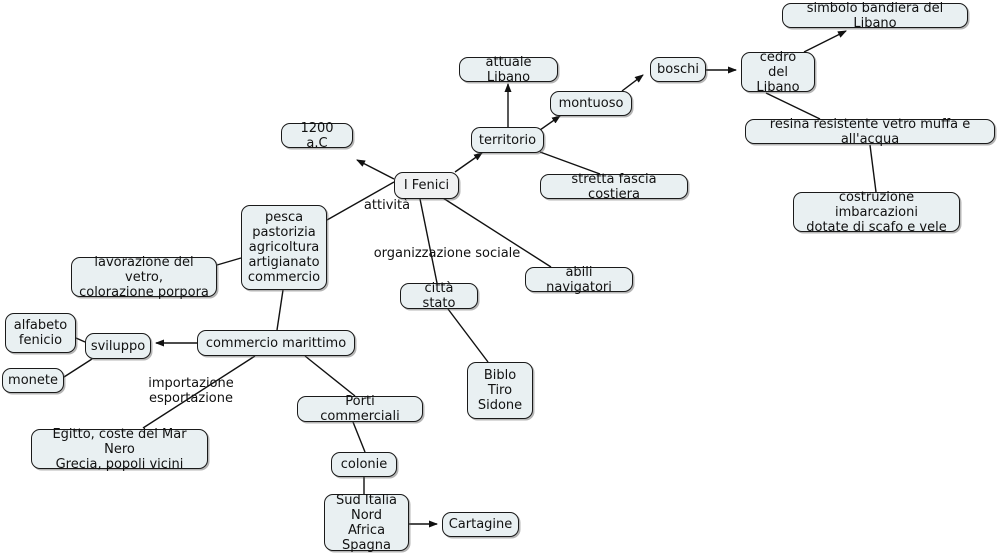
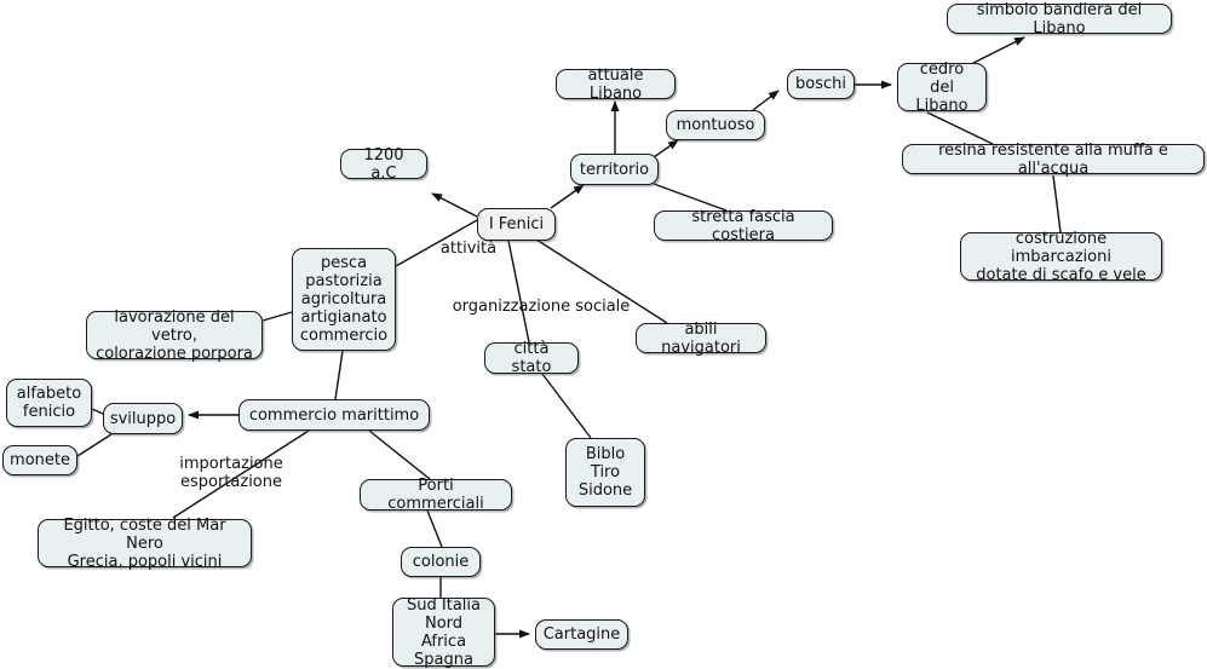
  I Fenici
  1200 a.C
  territorio
  attuale Libano
  montuoso
  boschi
  cedro del
  Libano
  simbolo bandiera del Libano
- resina resistente vetro muffa e all'acqua
+ resina resistente alla muffa e all'acqua
  costruzione imbarcazioni
  dotate di scafo e vele
  stretta fascia costiera
  abili navigatori
  città stato
  Biblo
  Tiro
  Sidone
  pesca
  pastorizia
  agricoltura
  artigianato
  commercio
  lavorazione del vetro,
  colorazione porpora
  commercio marittimo
  sviluppo
  alfabeto
  fenicio
  monete
  Egitto, coste del Mar Nero
  Grecia, popoli vicini
  Porti commerciali
  colonie
  Sud Italia
  Nord Africa
  Spagna
  Cartagine
  attività
  organizzazione sociale
  importazione
  esportazione
